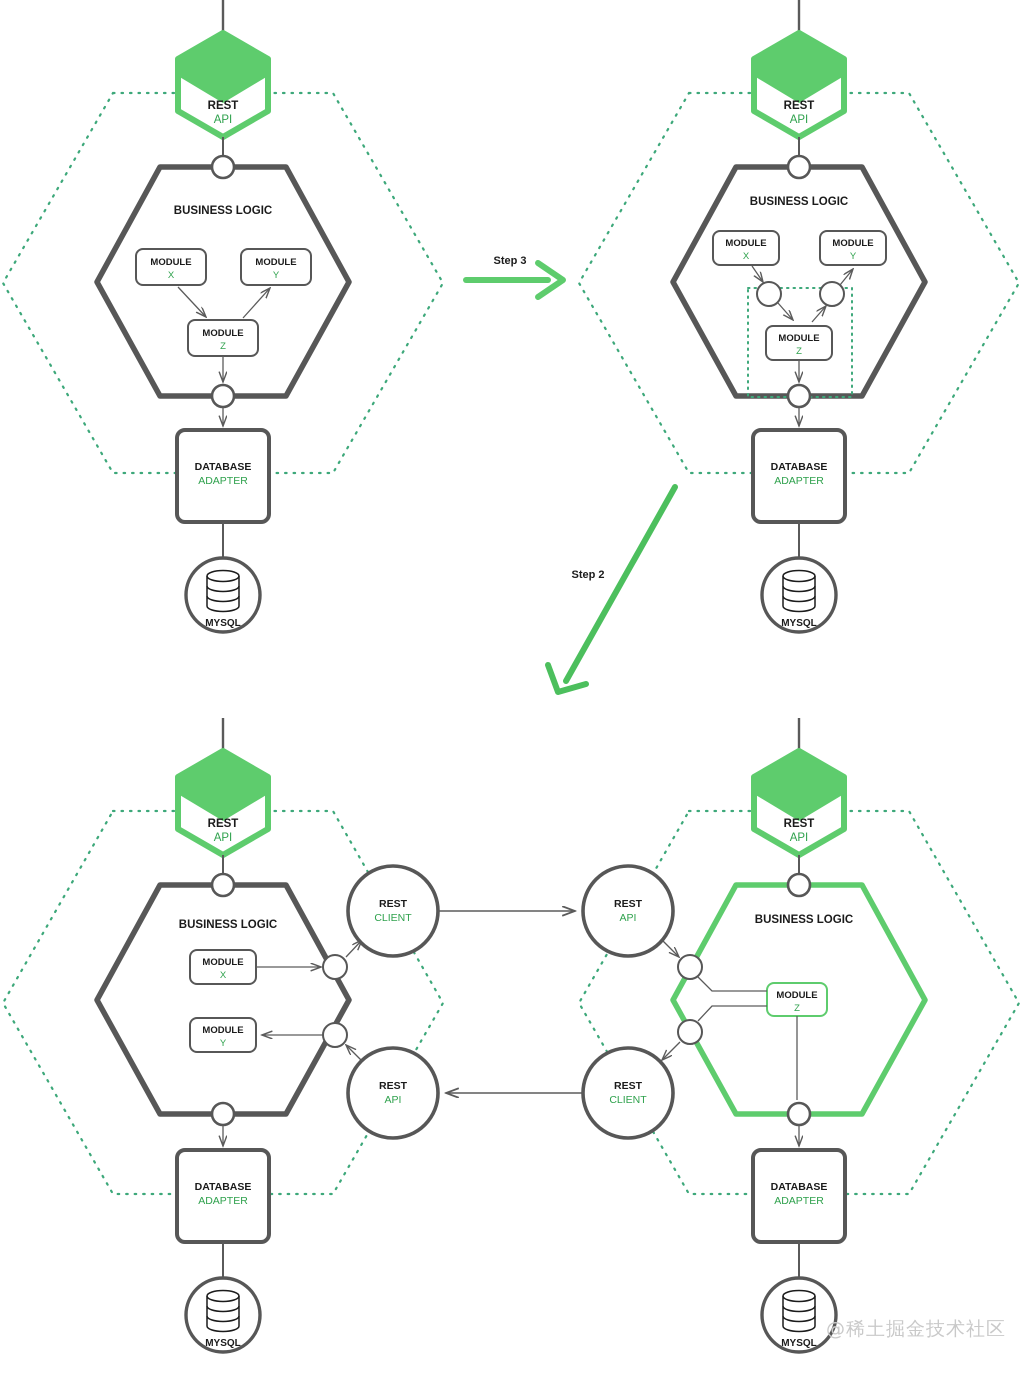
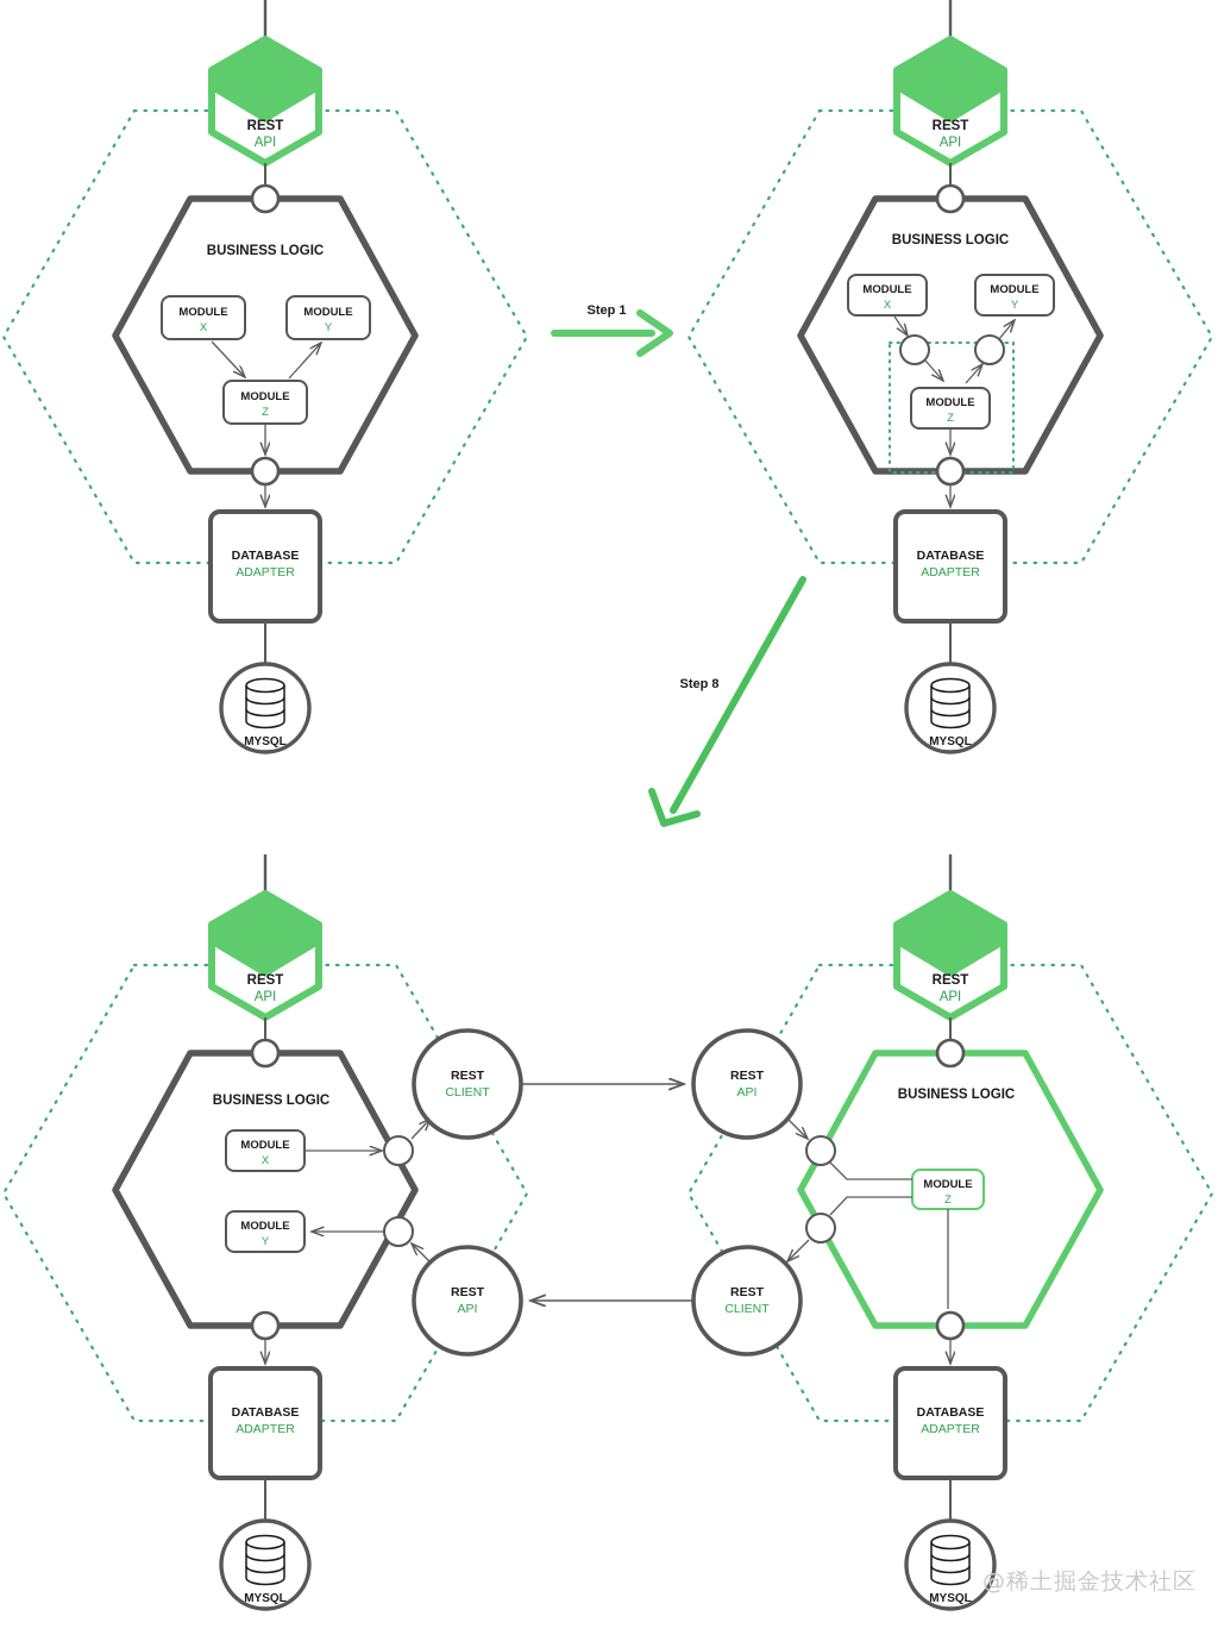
  REST
  API
  BUSINESS LOGIC
  MODULE
  X
  MODULE
  Y
  MODULE
  Z
  DATABASE
  ADAPTER
  MYSQL
- Step 3
+ Step 1
- Step 2
+ Step 8
  REST
  API
  BUSINESS LOGIC
  MODULE
  X
  MODULE
  Y
  MODULE
  Z
  DATABASE
  ADAPTER
  MYSQL
  REST
  API
  BUSINESS LOGIC
  MODULE
  X
  MODULE
  Y
  REST
  CLIENT
  REST
  API
  DATABASE
  ADAPTER
  MYSQL
  REST
  API
  BUSINESS LOGIC
  MODULE
  Z
  REST
  API
  REST
  CLIENT
  DATABASE
  ADAPTER
  MYSQL
  @稀土掘金技术社区
